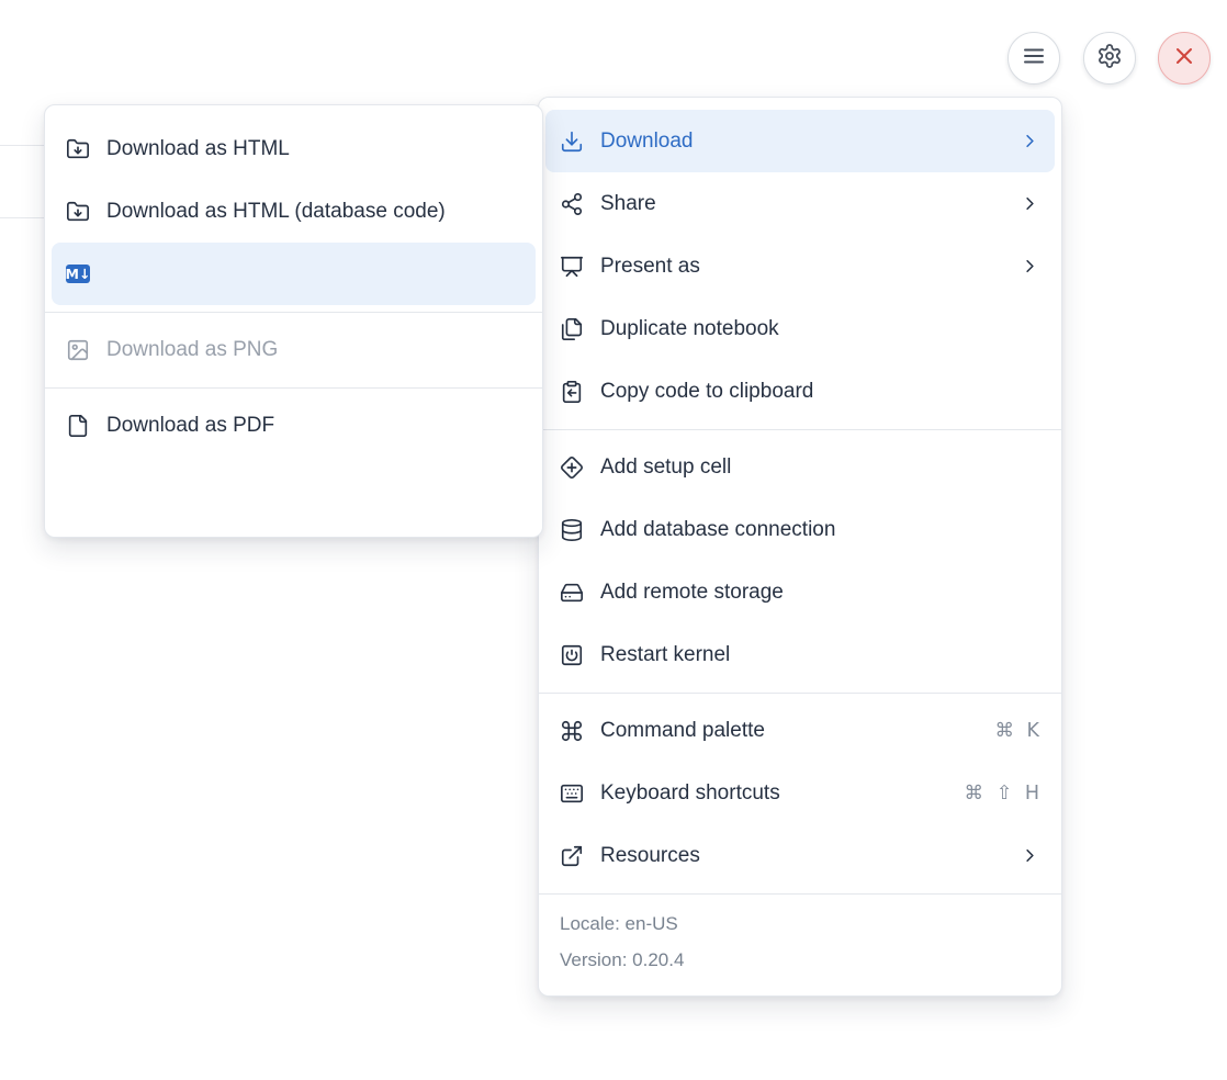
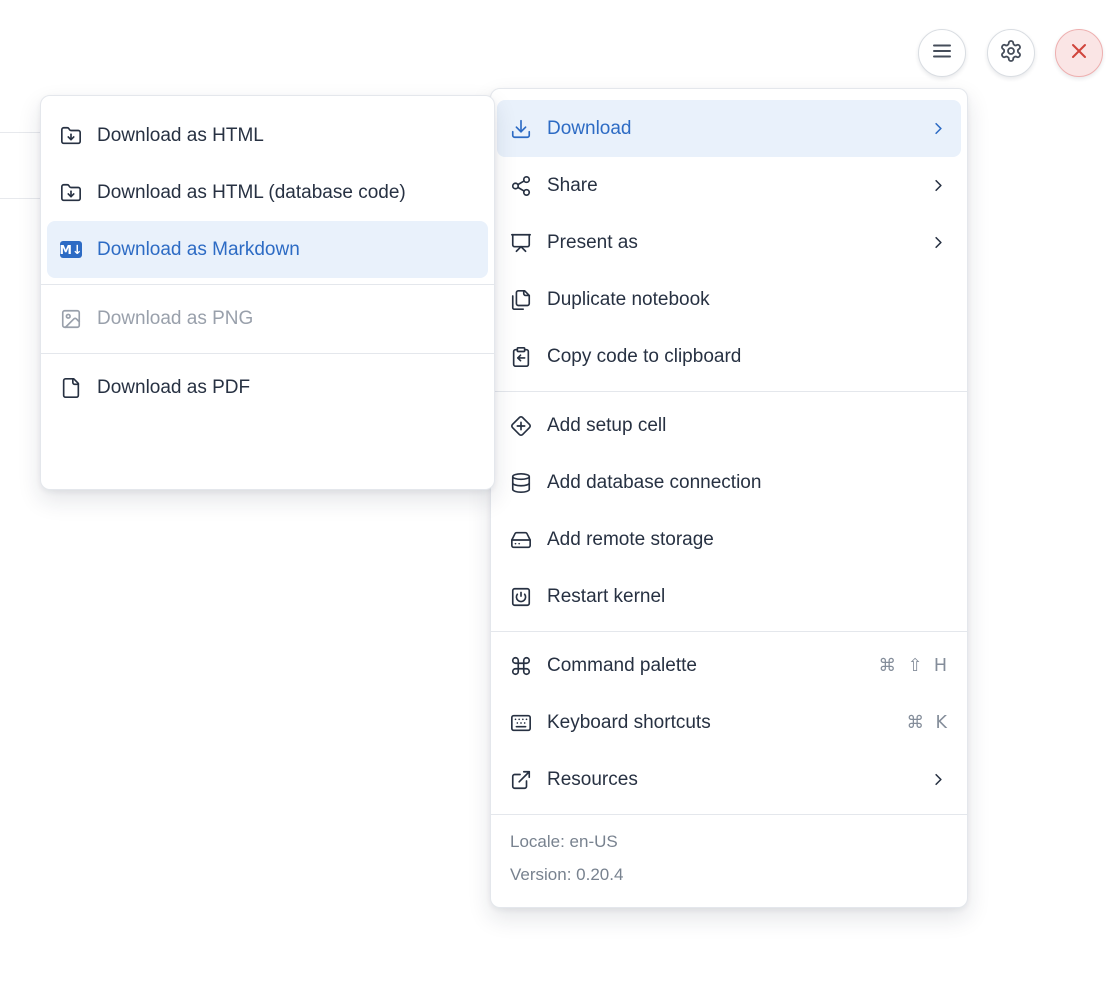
  Download
  Share
  Present as
  Duplicate notebook
  Copy code to clipboard
  Add setup cell
  Add database connection
  Add remote storage
  Restart kernel
  Command palette
- ⌘ K
+ ⌘ ⇧ H
  Keyboard shortcuts
- ⌘ ⇧ H
+ ⌘ K
  Resources
  Locale: en-US
  Version: 0.20.4
  Download as HTML
  Download as HTML (database code)
  M↓
+ Download as Markdown
  Download as PNG
  Download as PDF
